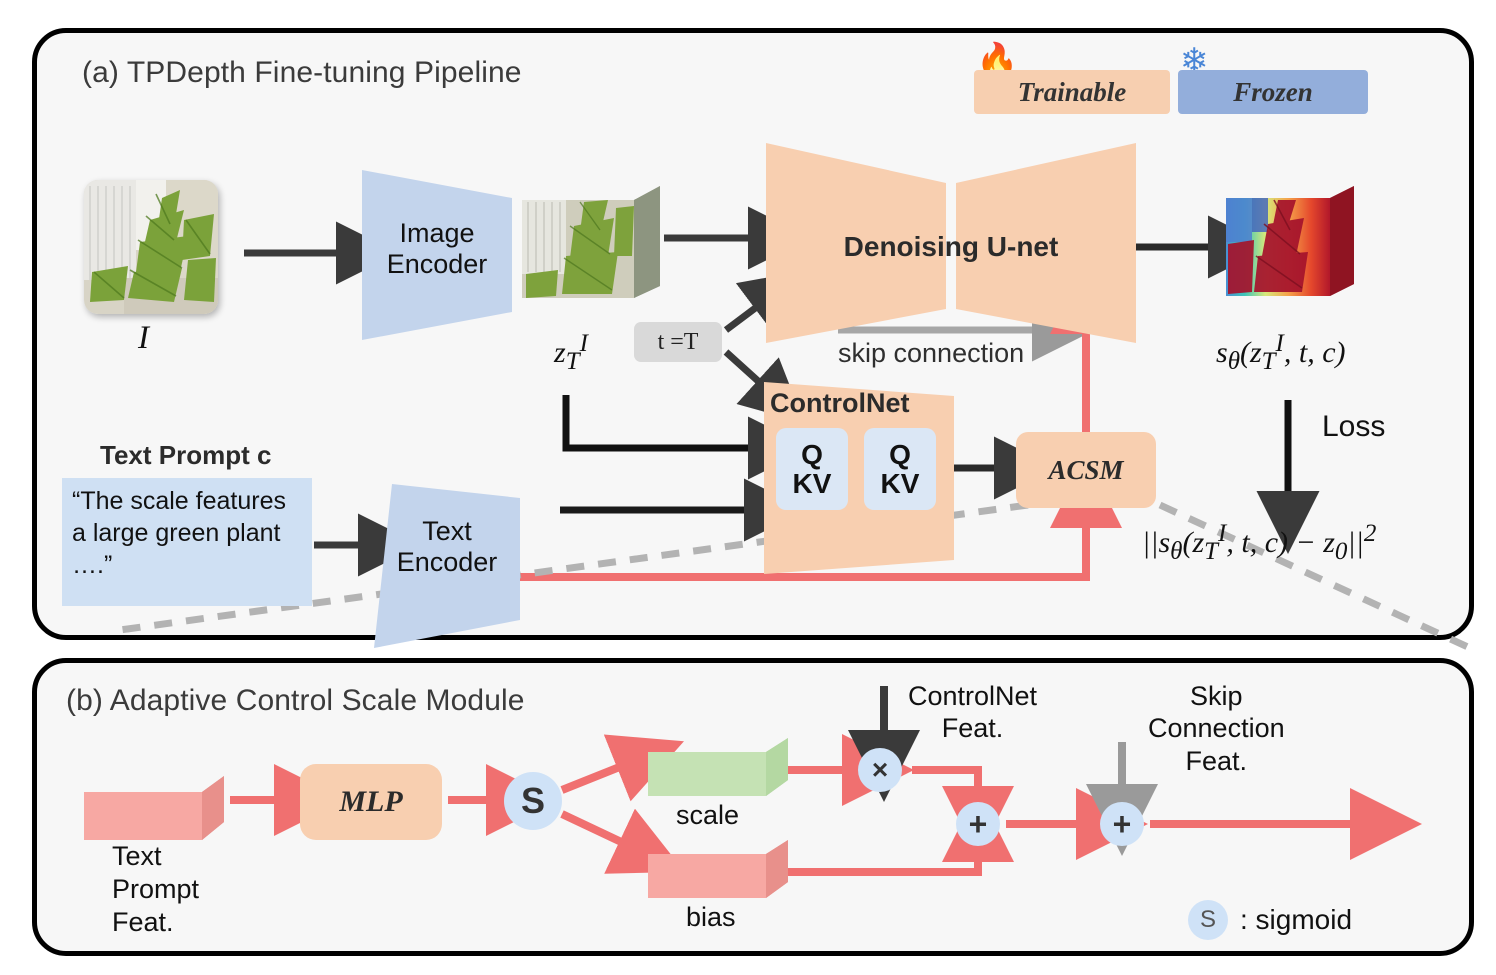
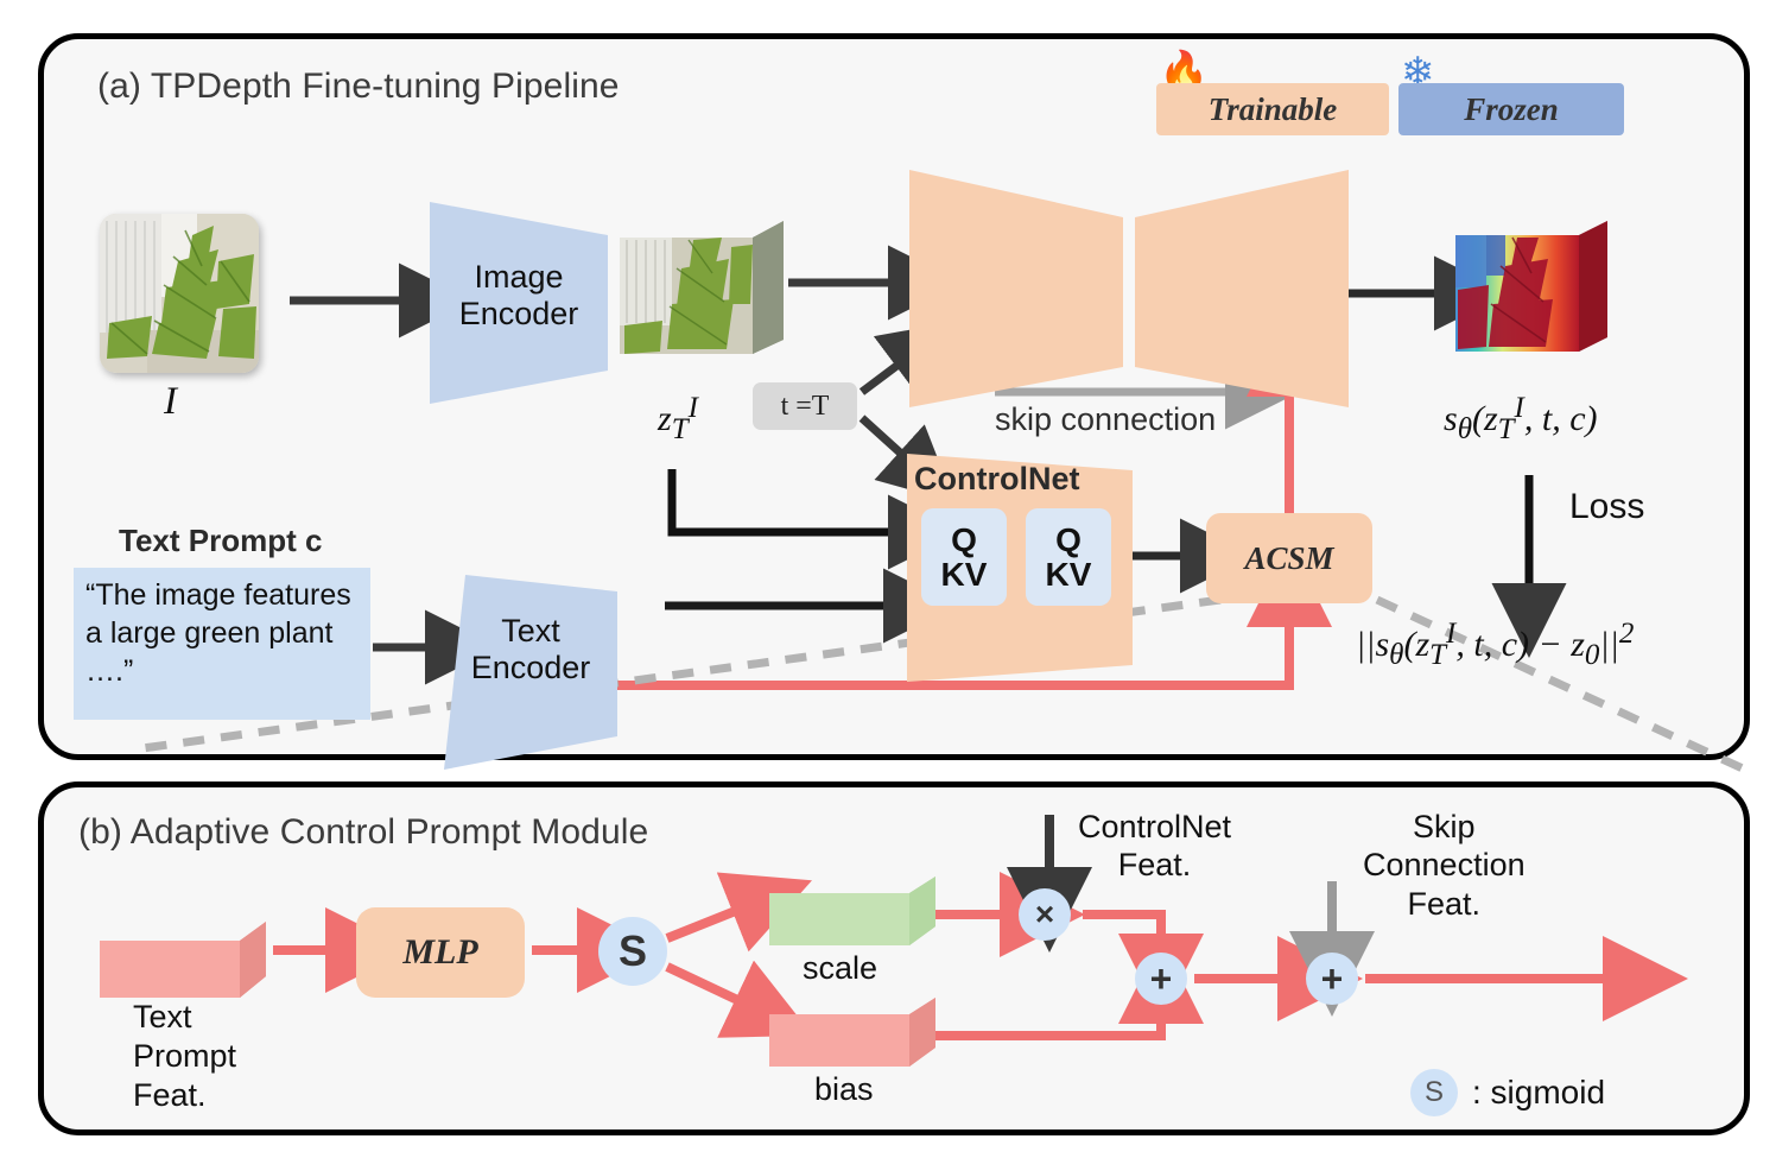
  (a) TPDepth Fine-tuning Pipeline
  🔥
  Trainable
  ❄
  Frozen
  I
  Image
  Encoder
  zTI
  t =T
- Denoising U-net
  skip connection
  ControlNet
  Q
  KV
  Q
  KV
  ACSM
  Text Prompt c
- “The scale features a large green plant ….”
+ “The image features a large green plant ….”
  Text
  Encoder
  sθ(zTI, t, c)
  Loss
  ||sθ(zTI, t, c) − z0||2
- (b) Adaptive Control Scale Module
+ (b) Adaptive Control Prompt Module
  Text
  Prompt
  Feat.
  MLP
  S
  scale
  bias
  ×
  +
  +
  ControlNet
  Feat.
  Skip
  Connection
  Feat.
  S
  : sigmoid
